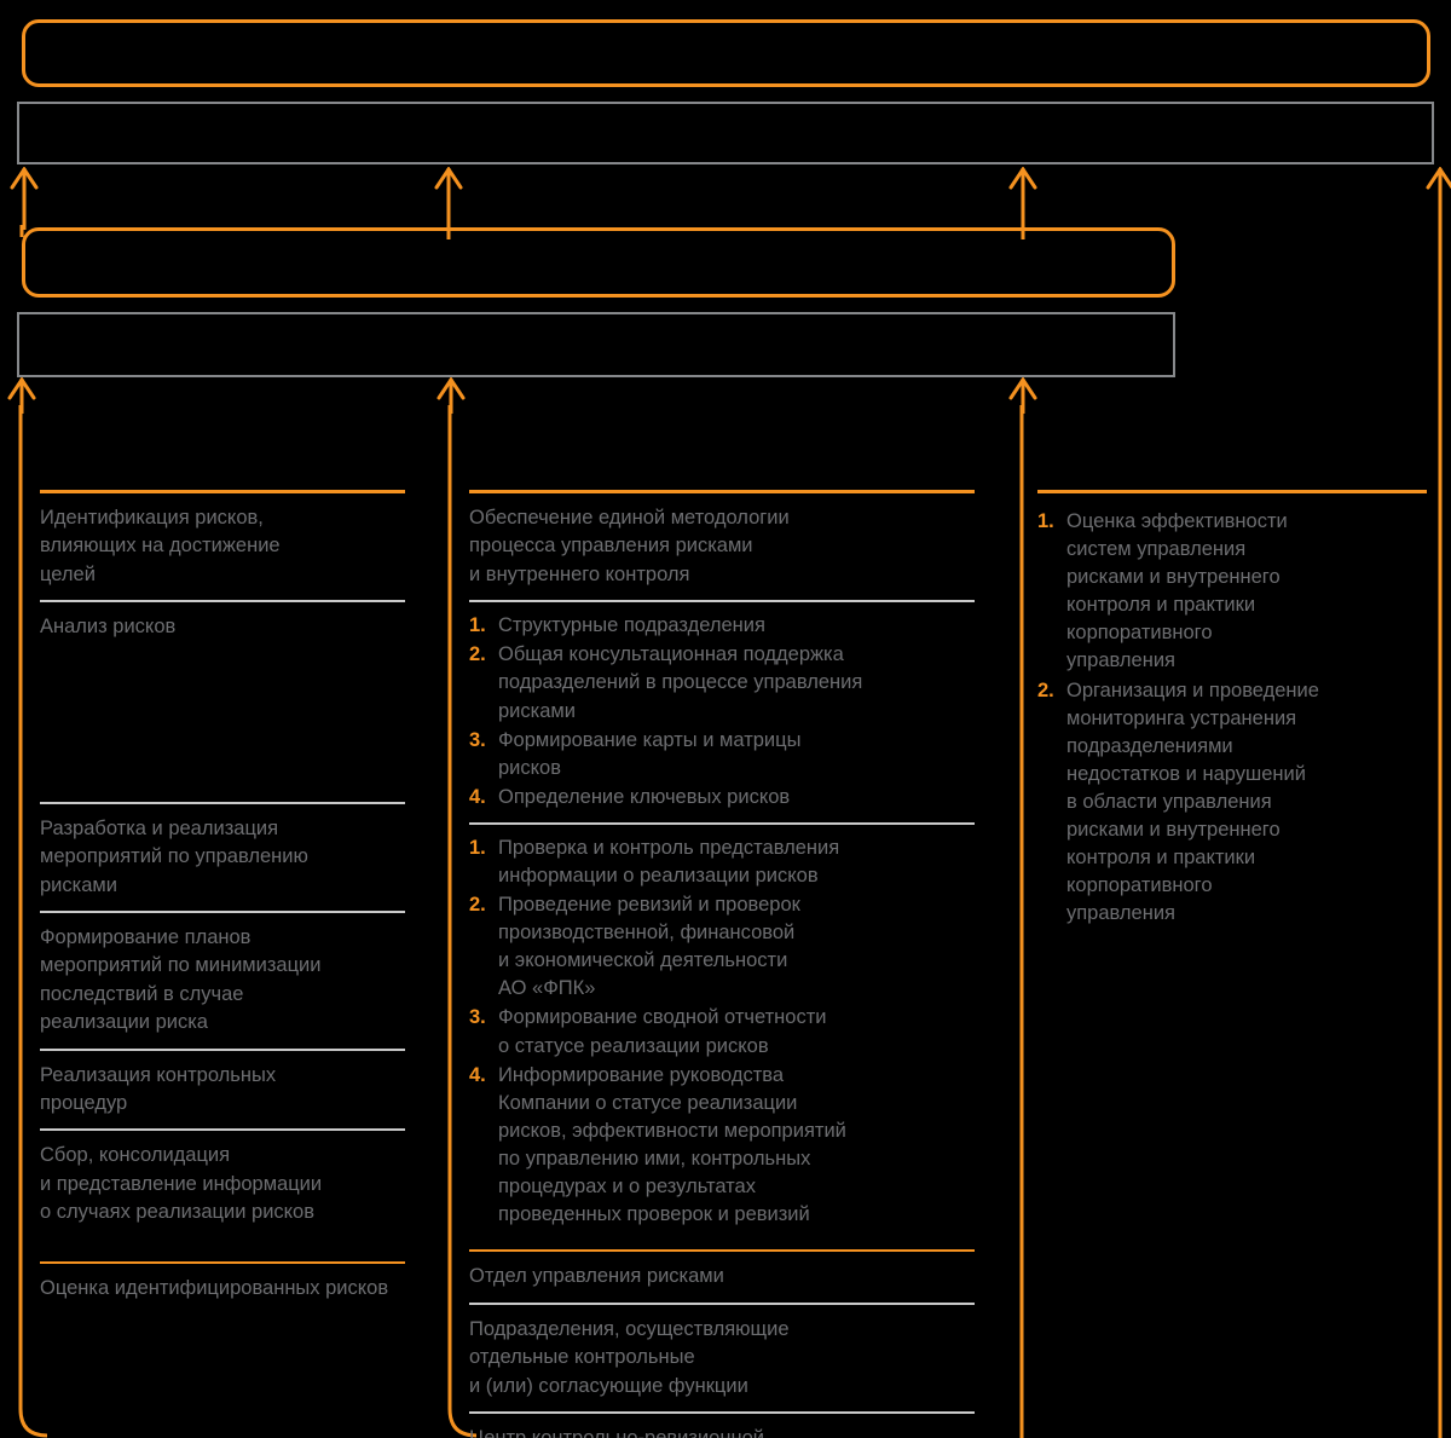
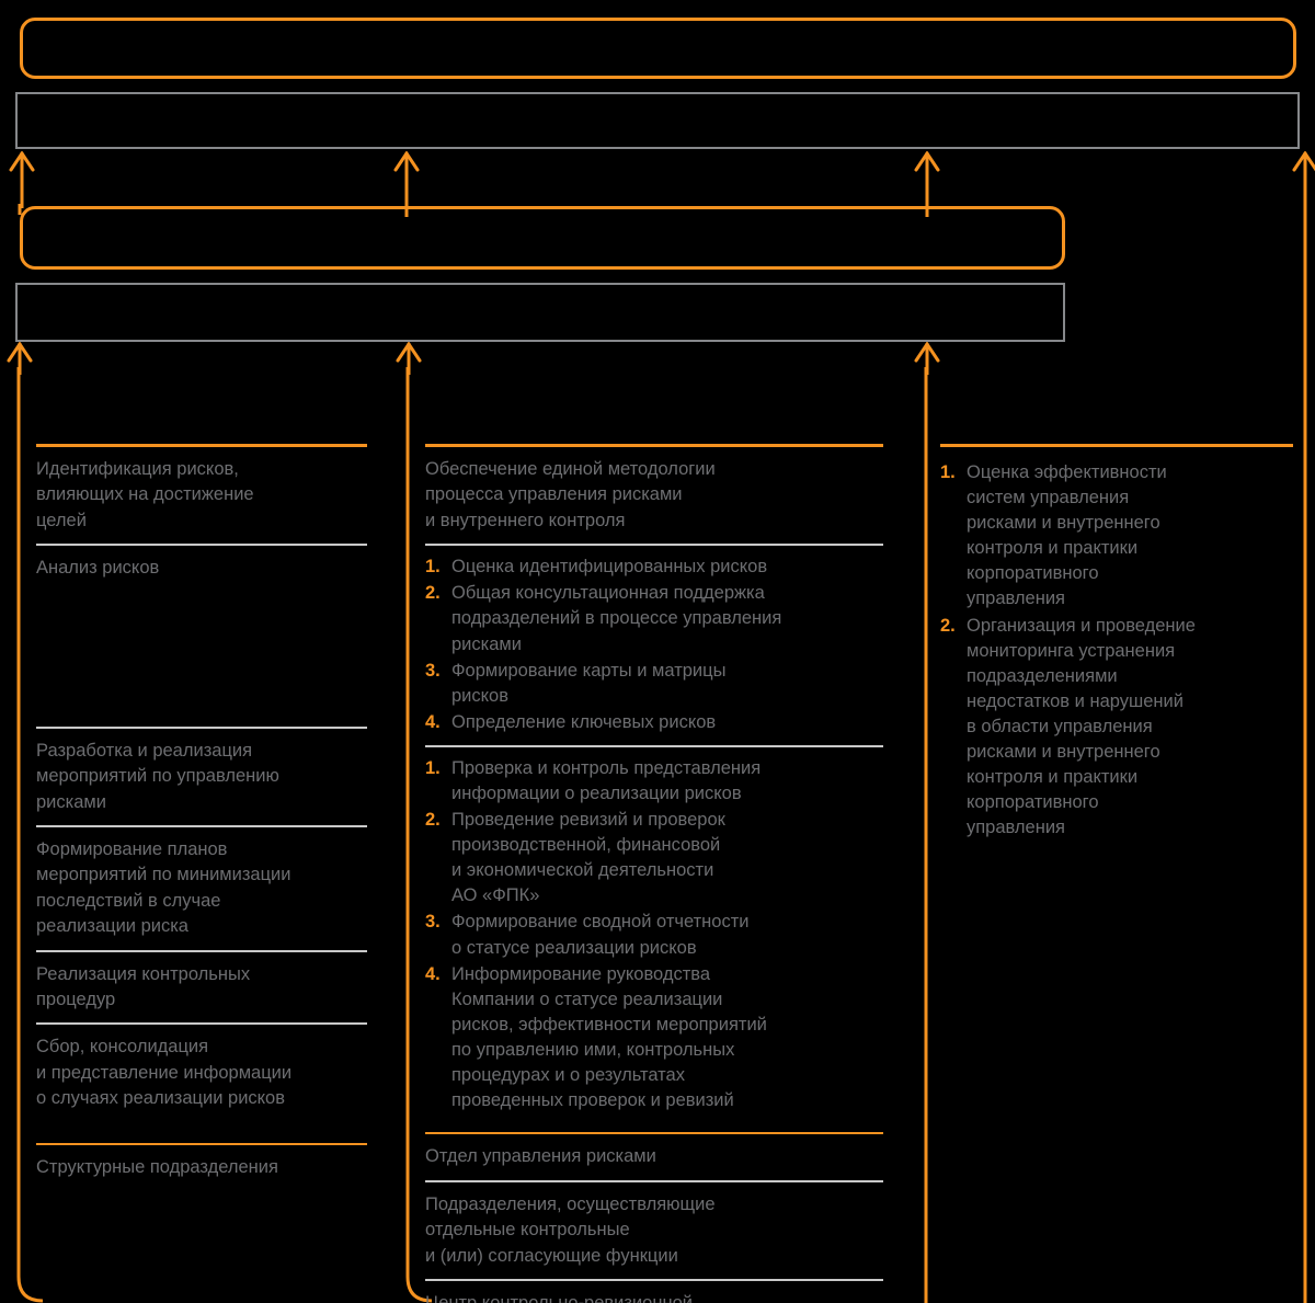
  Идентификация рисков,
  влияющих на достижение
  целей
  Анализ рисков
  Разработка и реализация
  мероприятий по управлению
  рисками
  Формирование планов
  мероприятий по минимизации
  последствий в случае
  реализации риска
  Реализация контрольных
  процедур
  Сбор, консолидация
  и представление информации
  о случаях реализации рисков
- Оценка идентифицированных рисков
+ Структурные подразделения
  Обеспечение единой методологии
  процесса управления рисками
  и внутреннего контроля
  1.
- Структурные подразделения
+ Оценка идентифицированных рисков
  2.
  Общая консультационная поддержка
  подразделений в процессе управления
  рисками
  3.
  Формирование карты и матрицы
  рисков
  4.
  Определение ключевых рисков
  1.
  Проверка и контроль представления
  информации о реализации рисков
  2.
  Проведение ревизий и проверок
  производственной, финансовой
  и экономической деятельности
  АО «ФПК»
  3.
  Формирование сводной отчетности
  о статусе реализации рисков
  4.
  Информирование руководства
  Компании о статусе реализации
  рисков, эффективности мероприятий
  по управлению ими, контрольных
  процедурах и о результатах
  проведенных проверок и ревизий
  Отдел управления рисками
  Подразделения, осуществляющие
  отдельные контрольные
  и (или) согласующие функции
  1.
  Оценка эффективности
  систем управления
  рисками и внутреннего
  контроля и практики
  корпоративного
  управления
  2.
  Организация и проведение
  мониторинга устранения
  подразделениями
  недостатков и нарушений
  в области управления
  рисками и внутреннего
  контроля и практики
  корпоративного
  управления
